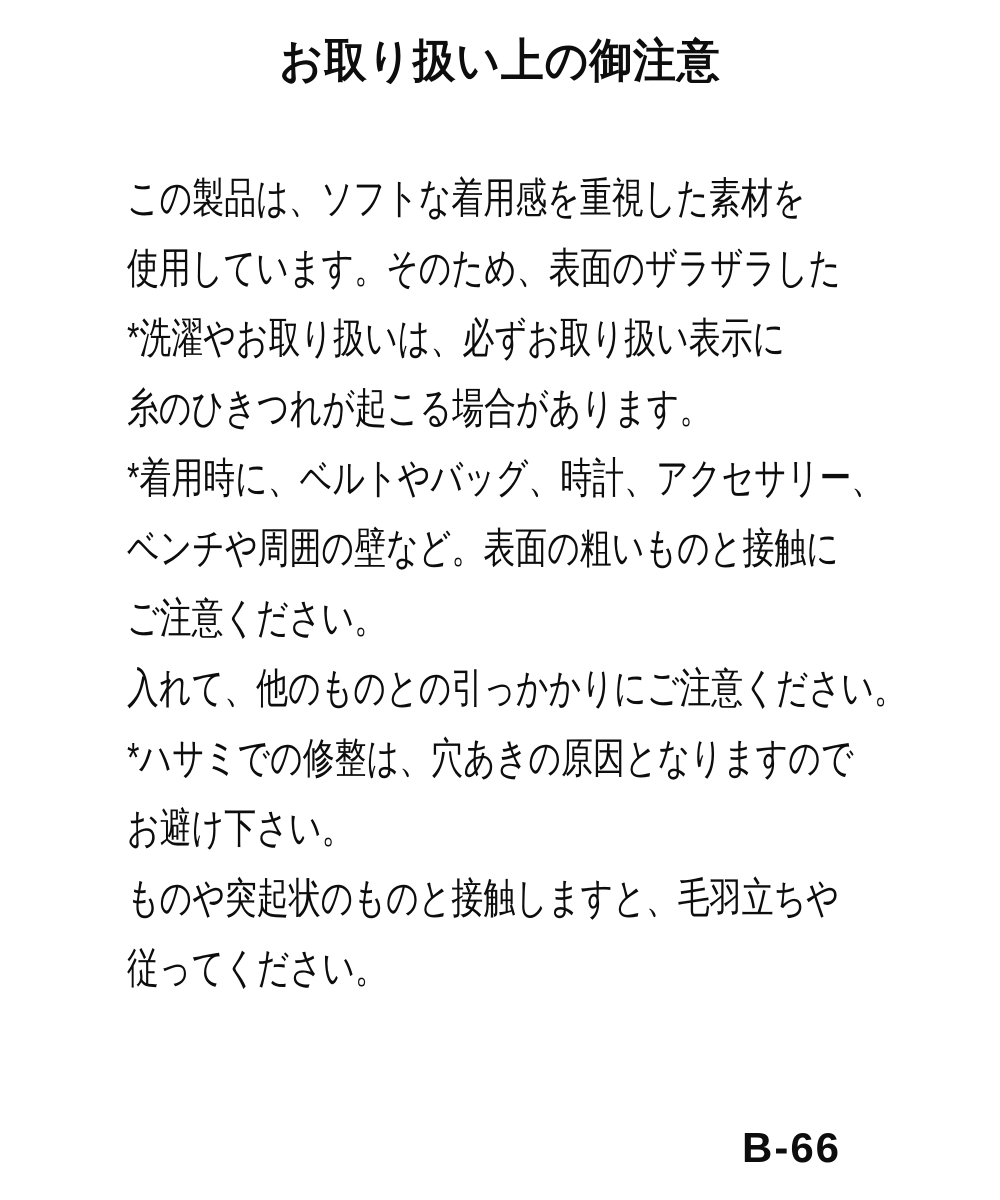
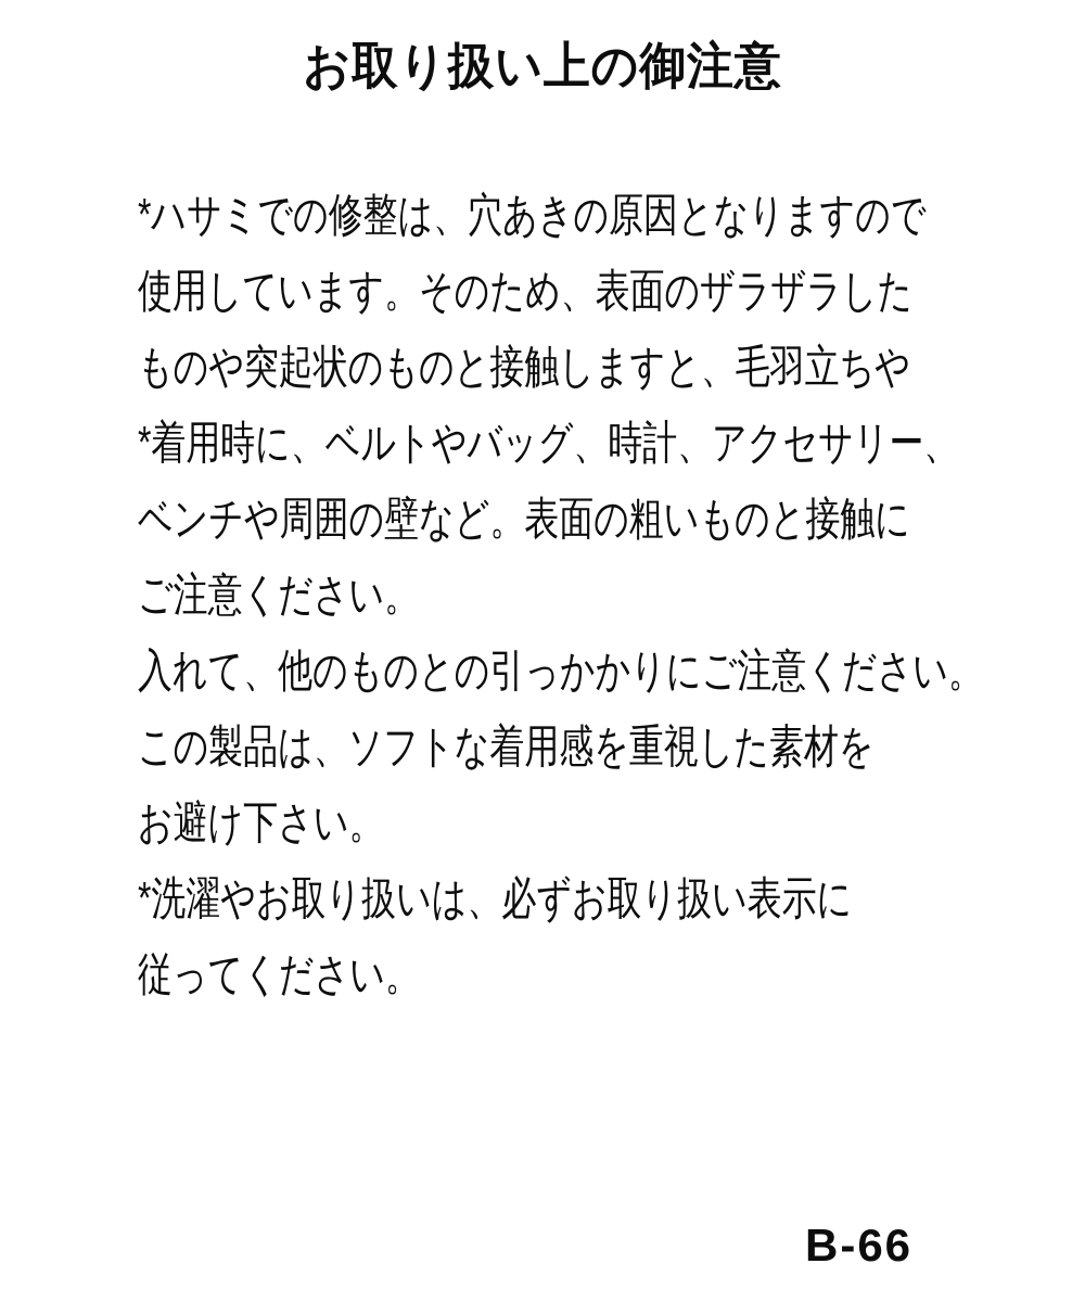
  お取り扱い上の御注意
- この製品は、ソフトな着用感を重視した素材を
+ *ハサミでの修整は、穴あきの原因となりますので
  使用しています。そのため、表面のザラザラした
- *洗濯やお取り扱いは、必ずお取り扱い表示に
+ ものや突起状のものと接触しますと、毛羽立ちや
- 糸のひきつれが起こる場合があります。
  *着用時に、ベルトやバッグ、時計、アクセサリー、
  ベンチや周囲の壁など。表面の粗いものと接触に
  ご注意ください。
  入れて、他のものとの引っかかりにご注意ください。
- *ハサミでの修整は、穴あきの原因となりますので
+ この製品は、ソフトな着用感を重視した素材を
  お避け下さい。
- ものや突起状のものと接触しますと、毛羽立ちや
+ *洗濯やお取り扱いは、必ずお取り扱い表示に
  従ってください。
  B-66
